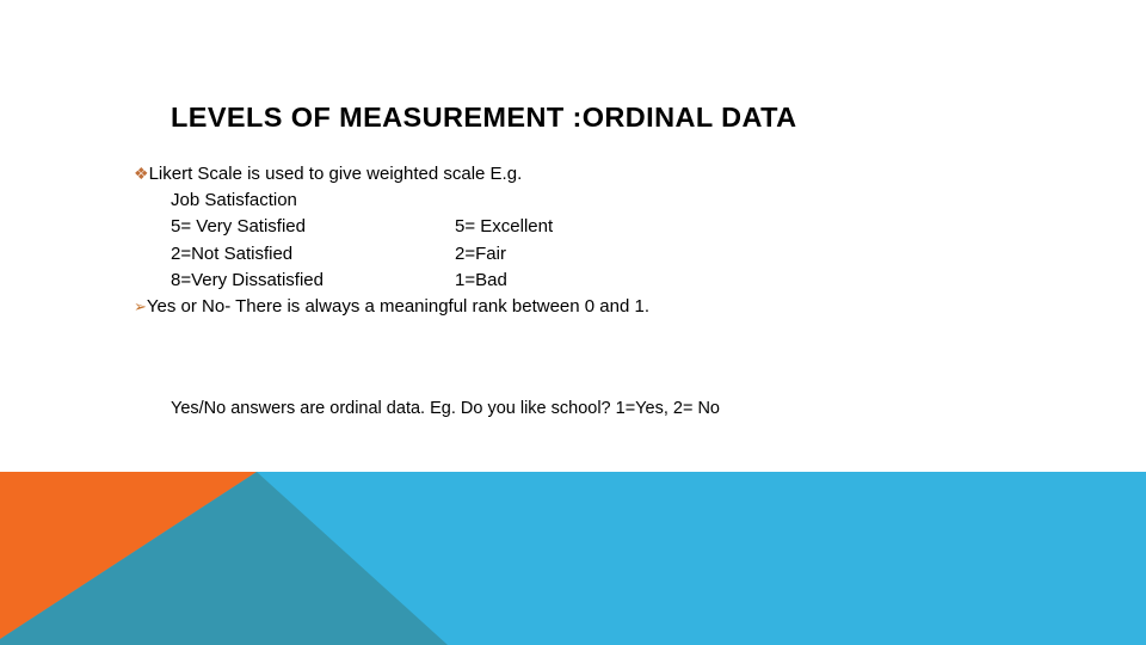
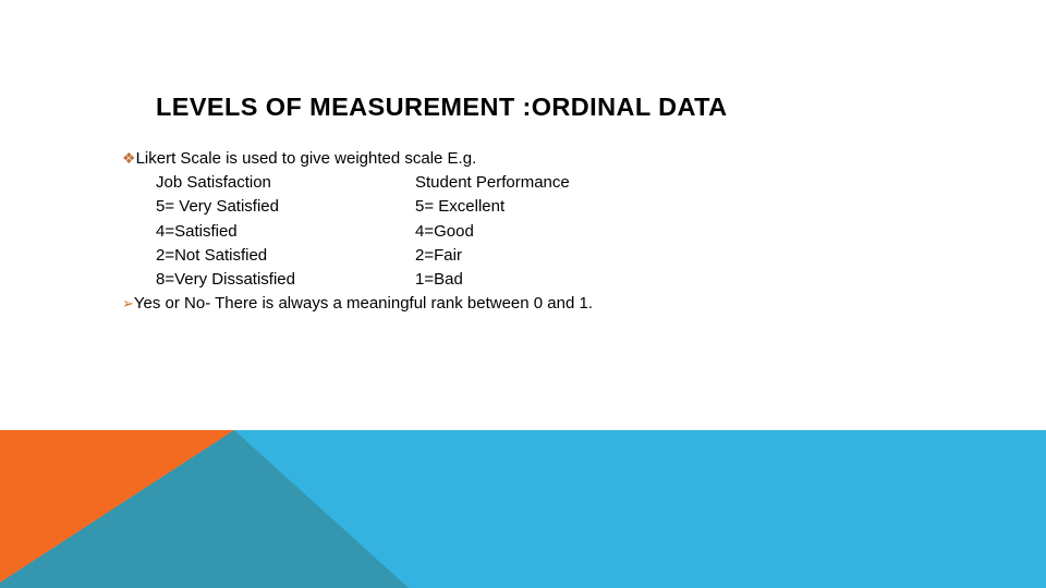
  LEVELS OF MEASUREMENT :ORDINAL DATA
  ❖Likert Scale is used to give weighted scale E.g.
  Job Satisfaction
+ Student Performance
  5= Very Satisfied
  5= Excellent
+ 4=Satisfied
+ 4=Good
  2=Not Satisfied
  2=Fair
  8=Very Dissatisfied
  1=Bad
  ➢Yes or No- There is always a meaningful rank between 0 and 1.
- Yes/No answers are ordinal data. Eg. Do you like school? 1=Yes, 2= No
